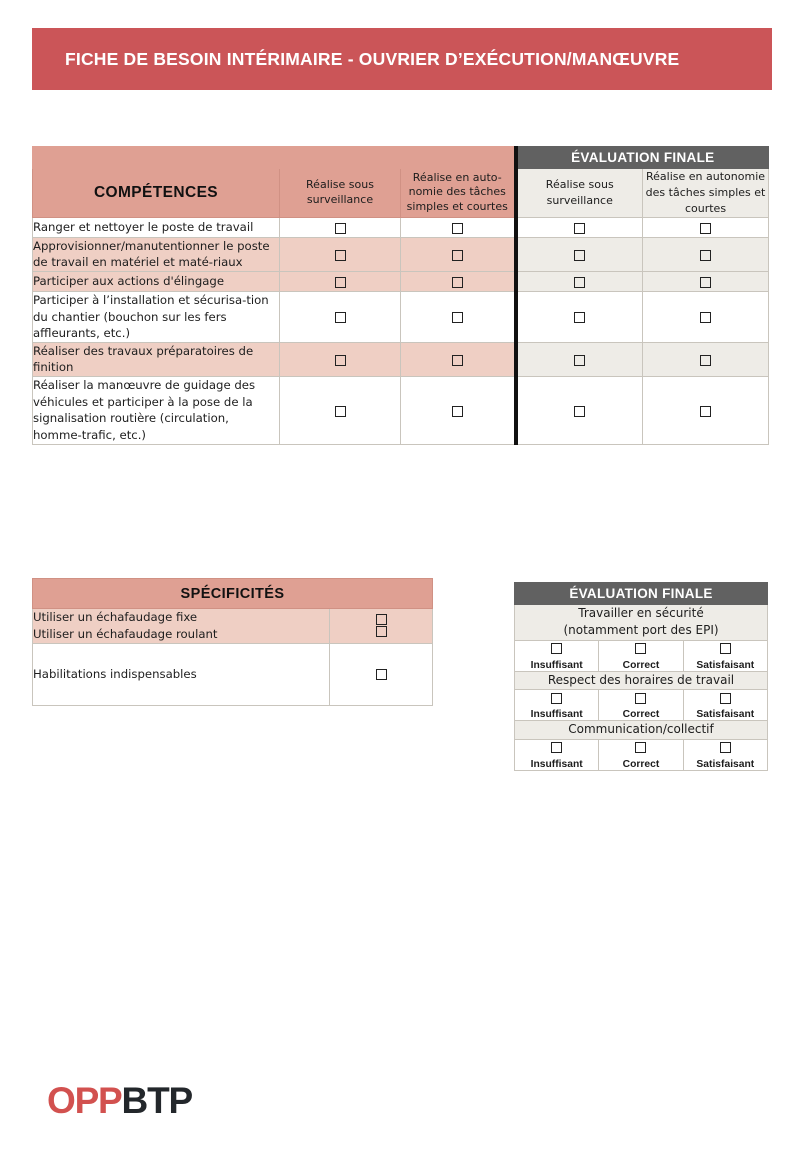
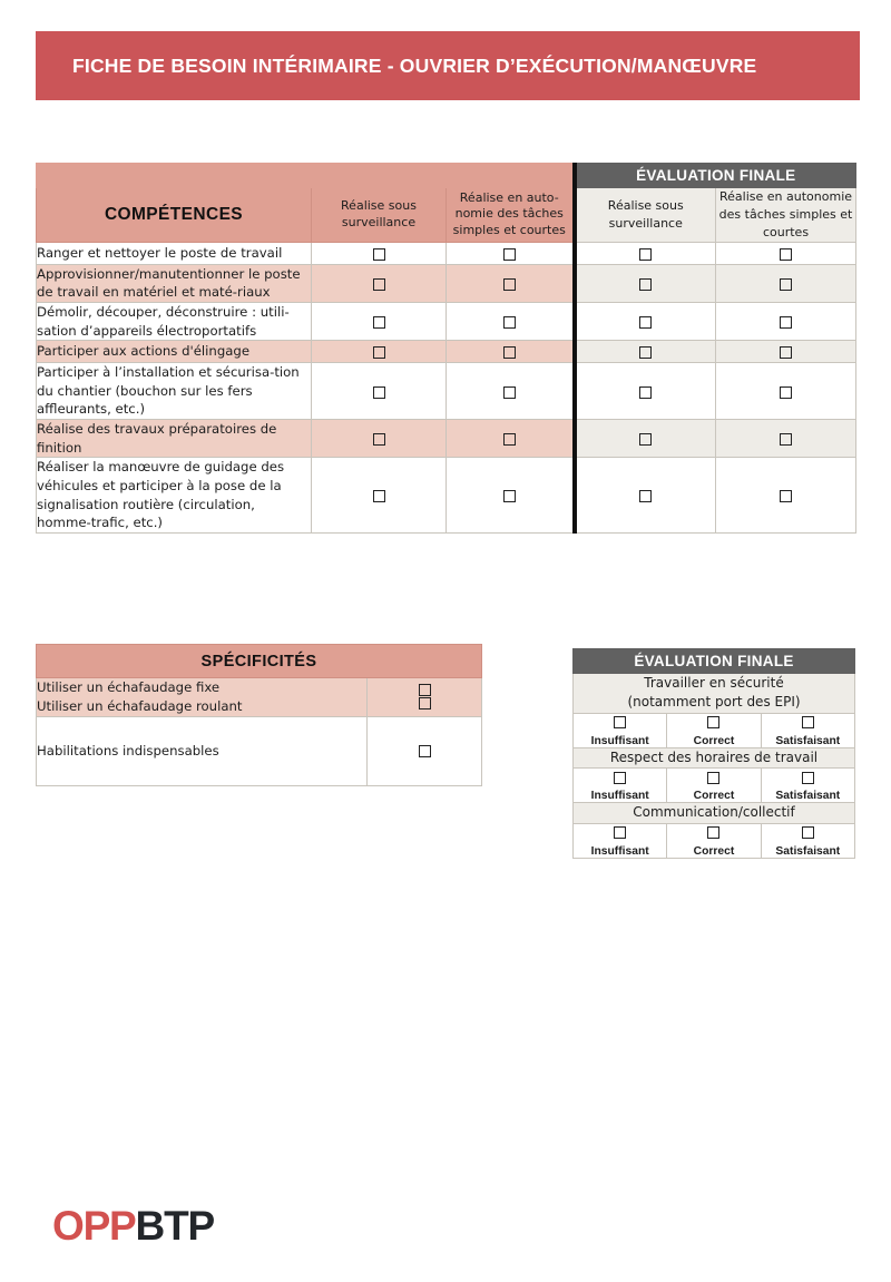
  FICHE DE BESOIN INTÉRIMAIRE - OUVRIER D’EXÉCUTION/MANŒUVRE
  	ÉVALUATION FINALE
  COMPÉTENCES	Réalise sous surveillance	Réalise en auto-nomie des tâches simples et courtes	Réalise sous surveillance	Réalise en autonomie des tâches simples et courtes
  Ranger et nettoyer le poste de travail
  Approvisionner/manutentionner le poste de travail en matériel et maté-riaux
+ Démolir, découper, déconstruire : utili-sation d’appareils électroportatifs
  Participer aux actions d'élingage
  Participer à l’installation et sécurisa-tion du chantier (bouchon sur les fers affleurants, etc.)
- Réaliser des travaux préparatoires de finition
+ Réalise des travaux préparatoires de finition
  Réaliser la manœuvre de guidage des véhicules et participer à la pose de la signalisation routière (circulation, homme-trafic, etc.)
  SPÉCIFICITÉS
  Utiliser un échafaudage fixeUtiliser un échafaudage roulant
  Habilitations indispensables
  ÉVALUATION FINALE
  Travailler en sécurité(notamment port des EPI)
  Insuffisant	Correct	Satisfaisant
  Respect des horaires de travail
  Insuffisant	Correct	Satisfaisant
  Communication/collectif
  Insuffisant	Correct	Satisfaisant
  OPPBTP
